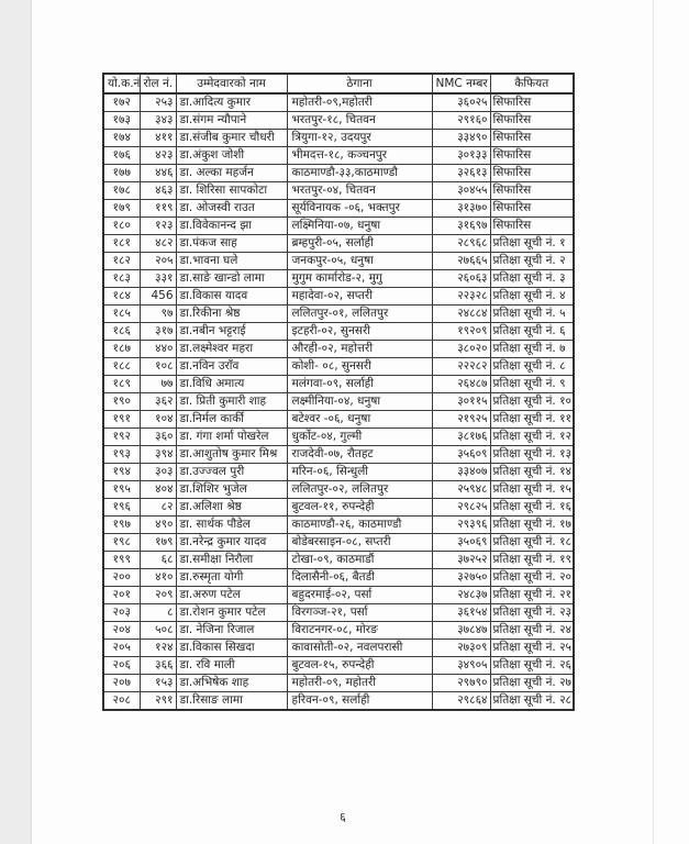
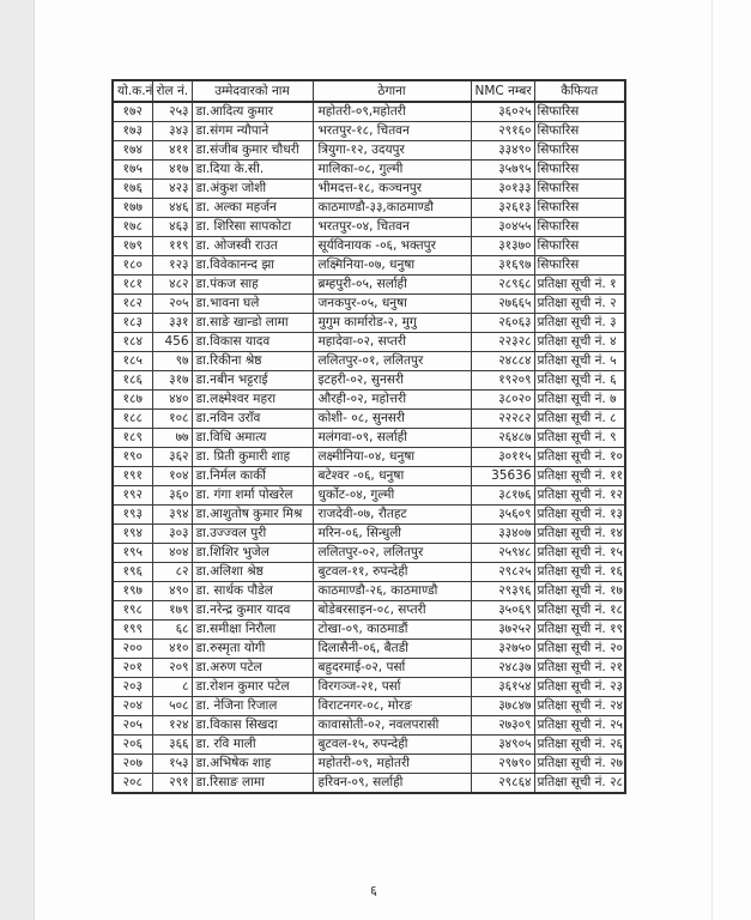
  यो.क.नं	रोल नं.	उम्मेदवारको नाम	ठेगाना	NMC नम्बर	कैफियत
  १७२	२५३	डा.आदित्य कुमार	महोतरी-०९,महोतरी	३६०२५	सिफारिस
  १७३	३४३	डा.संगम न्यौपाने	भरतपुर-१८, चितवन	२९१६०	सिफारिस
  १७४	४११	डा.संजीब कुमार चौधरी	त्रियुगा-१२, उदयपुर	३३४९०	सिफारिस
+ १७५	४१७	डा.दिया के.सी.	मालिका-०८, गुल्मी	३५७९५	सिफारिस
  १७६	४२३	डा.अंकुश जोशी	भीमदत्त-१८, कञ्चनपुर	३०१३३	सिफारिस
  १७७	४४६	डा. अल्का महर्जन	काठमाण्डौ-३३,काठमाण्डौ	३२६१३	सिफारिस
  १७८	४६३	डा. शिरिसा सापकोटा	भरतपुर-०४, चितवन	३०४५५	सिफारिस
  १७९	११९	डा. ओजस्वी राउत	सूर्यविनायक -०६, भक्तपुर	३१३७०	सिफारिस
  १८०	१२३	डा.विवेकानन्द झा	लक्ष्मिनिया-०७, धनुषा	३१६९७	सिफारिस
  १८१	४८२	डा.पंकज साह	ब्रम्हपुरी-०५, सर्लाही	२८९६८	प्रतिक्षा सूची नं. १
  १८२	२०५	डा.भावना घले	जनकपुर-०५, धनुषा	२७६६५	प्रतिक्षा सूची नं. २
  १८३	३३१	डा.साङे खान्डो लामा	मुगुम कार्मारोड-२, मुगु	२६०६३	प्रतिक्षा सूची नं. ३
  १८४	456	डा.विकास यादव	महादेवा-०२, सप्तरी	२२३२८	प्रतिक्षा सूची नं. ४
  १८५	९७	डा.रिकीना श्रेष्ठ	ललितपुर-०१, ललितपुर	२४८८४	प्रतिक्षा सूची नं. ५
  १८६	३१७	डा.नबीन भट्टराई	इटहरी-०२, सुनसरी	१९२०९	प्रतिक्षा सूची नं. ६
  १८७	४४०	डा.लक्ष्मेश्वर महरा	औरही-०२, महोत्तरी	३८०२०	प्रतिक्षा सूची नं. ७
  १८८	१०८	डा.नविन उराँव	कोशी- ०८, सुनसरी	२२२८२	प्रतिक्षा सूची नं. ८
  १८९	७७	डा.विधि अमात्य	मलंगवा-०९, सर्लाही	२६४८७	प्रतिक्षा सूची नं. ९
  १९०	३६२	डा. प्रिती कुमारी शाह	लक्ष्मीनिया-०४, धनुषा	३०११५	प्रतिक्षा सूची नं. १०
- १९१	१०४	डा.निर्मल कार्की	बटेश्वर -०६, धनुषा	२१९२५	प्रतिक्षा सूची नं. ११
+ १९१	१०४	डा.निर्मल कार्की	बटेश्वर -०६, धनुषा	35636	प्रतिक्षा सूची नं. ११
  १९२	३६०	डा. गंगा शर्मा पोखरेल	धुर्कोट-०४, गुल्मी	३८१७६	प्रतिक्षा सूची नं. १२
  १९३	३९४	डा.आशुतोष कुमार मिश्र	राजदेवी-०७, रौतहट	३५६०९	प्रतिक्षा सूची नं. १३
  १९४	३०३	डा.उज्ज्वल पुरी	मरिन-०६, सिन्धुली	३३४०७	प्रतिक्षा सूची नं. १४
  १९५	४०४	डा.शिशिर भुजेल	ललितपुर-०२, ललितपुर	२५९४८	प्रतिक्षा सूची नं. १५
  १९६	८२	डा.अलिशा श्रेष्ठ	बुटवल-११, रुपन्देही	२९८२५	प्रतिक्षा सूची नं. १६
  १९७	४९०	डा. सार्थक पौडेल	काठमाण्डौ-२६, काठमाण्डौ	२९३९६	प्रतिक्षा सूची नं. १७
  १९८	१७९	डा.नरेन्द्र कुमार यादव	बोडेबरसाइन-०८, सप्तरी	३५०६९	प्रतिक्षा सूची नं. १८
  १९९	६८	डा.समीक्षा निरौला	टोखा-०९, काठमाडौं	३७२५२	प्रतिक्षा सूची नं. १९
  २००	४१०	डा.रुस्मृता योगी	दिलासैनी-०६, बैतडी	३२७५०	प्रतिक्षा सूची नं. २०
  २०१	२०९	डा.अरुण पटेल	बहुदरमाई-०२, पर्सा	२४८३७	प्रतिक्षा सूची नं. २१
  २०३	८	डा.रोशन कुमार पटेल	विरगञ्ज-२१, पर्सा	३६१५४	प्रतिक्षा सूची नं. २३
  २०४	५०८	डा. नेजिना रिजाल	विराटनगर-०८, मोरङ	३७८४७	प्रतिक्षा सूची नं. २४
  २०५	१२४	डा.विकास सिखदा	कावासोती-०२, नवलपरासी	२७३०९	प्रतिक्षा सूची नं. २५
  २०६	३६६	डा. रवि माली	बुटवल-१५, रुपन्देही	३४९०५	प्रतिक्षा सूची नं. २६
  २०७	१५३	डा.अभिषेक शाह	महोतरी-०९, महोतरी	२९७९०	प्रतिक्षा सूची नं. २७
  २०८	२९१	डा.रिसाङ लामा	हरिवन-०९, सर्लाही	२९८६४	प्रतिक्षा सूची नं. २८
  ६
